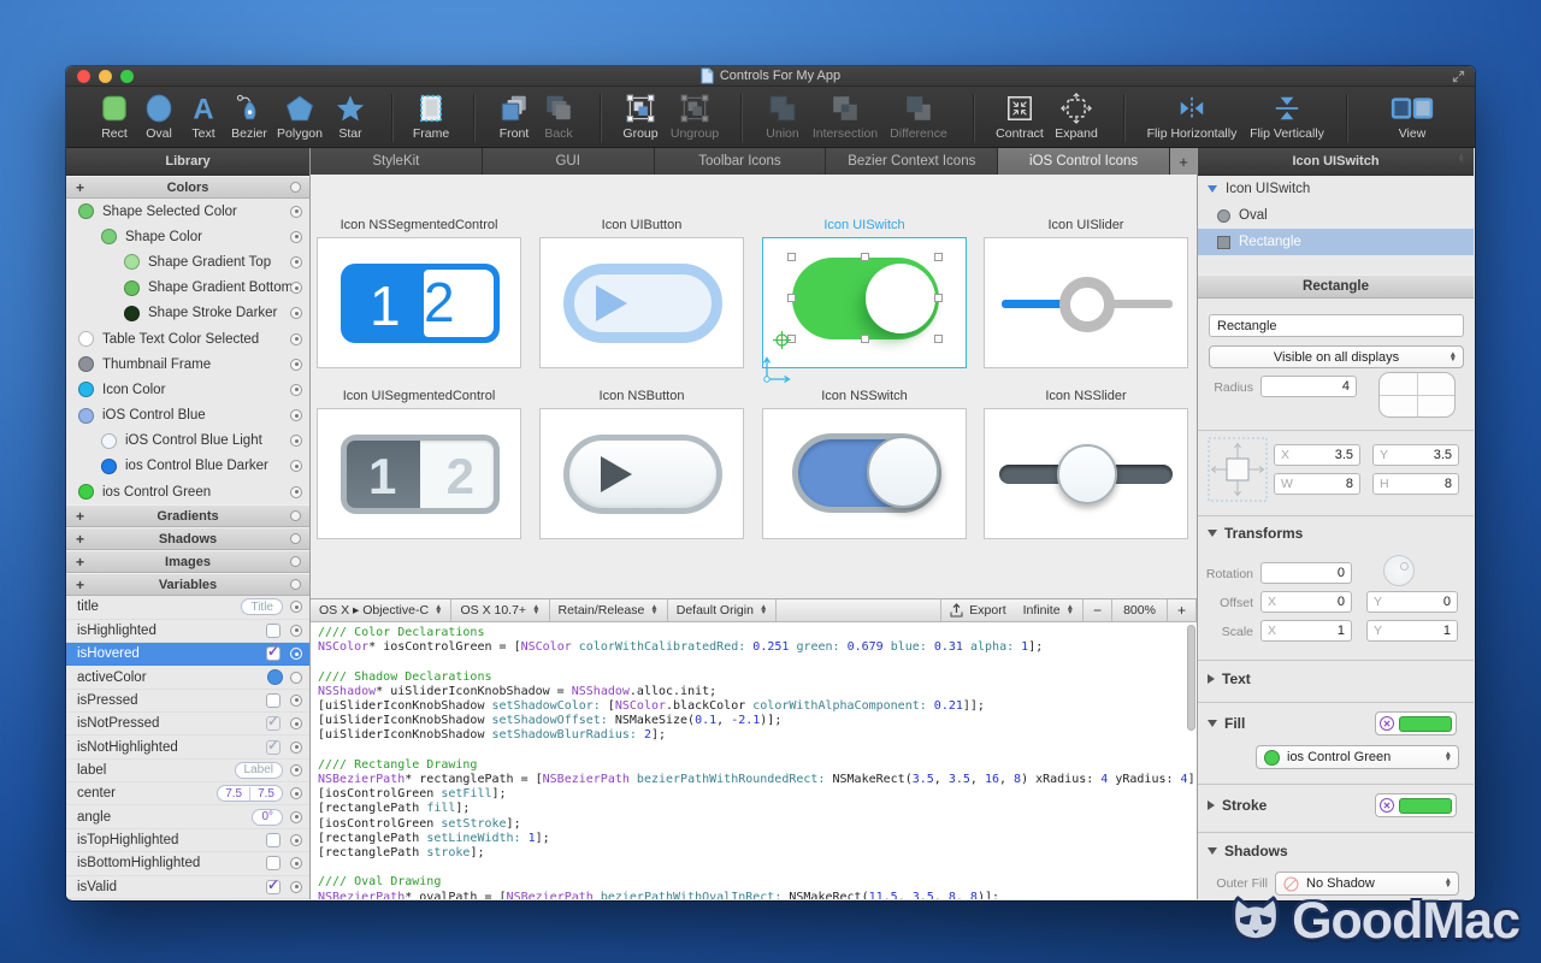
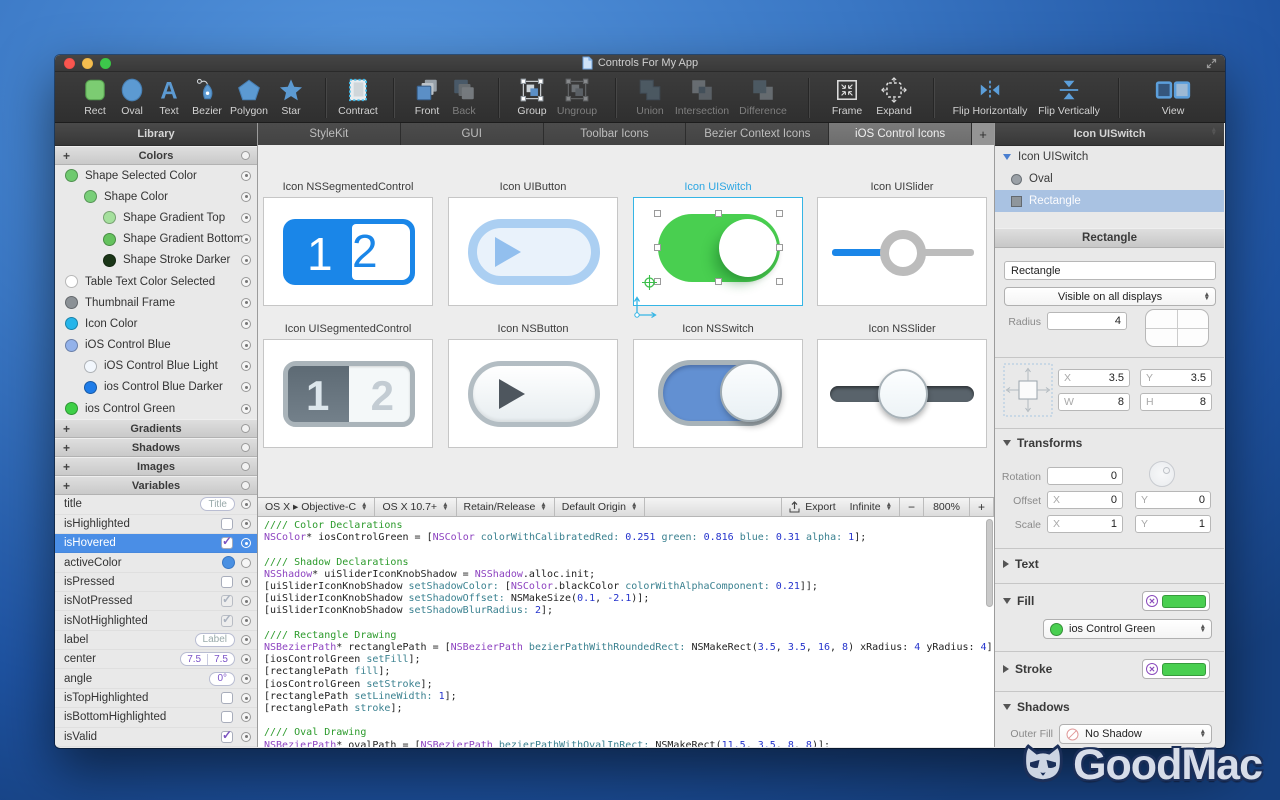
  Controls For My App
  Rect
  Oval
  A
  Text
  Bezier
  Polygon
  Star
- Frame
+ Contract
  Front
  Back
  Group
  Ungroup
  Union
  Intersection
  Difference
- Contract
+ Frame
  Expand
  Flip Horizontally
  Flip Vertically
  View
  Library
  +
  Colors
  Shape Selected Color
  Shape Color
  Shape Gradient Top
  Shape Gradient Bottom
  Shape Stroke Darker
  Table Text Color Selected
  Thumbnail Frame
  Icon Color
  iOS Control Blue
  iOS Control Blue Light
  ios Control Blue Darker
  ios Control Green
  +
  Gradients
  +
  Shadows
  +
  Images
  +
  Variables
  title
  Title
  isHighlighted
  isHovered
  ✓
  activeColor
  isPressed
  isNotPressed
  ✓
  isNotHighlighted
  ✓
  label
  Label
  center
  7.5
  7.5
  angle
  0°
  isTopHighlighted
  isBottomHighlighted
  isValid
  ✓
  StyleKit
  GUI
  Toolbar Icons
  Bezier Context Icons
  iOS Control Icons
  +
  Icon NSSegmentedControl
  1
  2
  Icon UIButton
  Icon UISwitch
  Icon UISlider
  Icon UISegmentedControl
  1
  2
  Icon NSButton
  Icon NSSwitch
  Icon NSSlider
  OS X ▸ Objective-C
  OS X 10.7+
  Retain/Release
  Default Origin
  Export
  Infinite
  −
  800%
  +
  //// Color Declarations
- NSColor* iosControlGreen = [NSColor colorWithCalibratedRed: 0.251 green: 0.679 blue: 0.31 alpha: 1];
+ NSColor* iosControlGreen = [NSColor colorWithCalibratedRed: 0.251 green: 0.816 blue: 0.31 alpha: 1];
  //// Shadow Declarations
  NSShadow* uiSliderIconKnobShadow = NSShadow.alloc.init;
  [uiSliderIconKnobShadow setShadowColor: [NSColor.blackColor colorWithAlphaComponent: 0.21]];
  [uiSliderIconKnobShadow setShadowOffset: NSMakeSize(0.1, -2.1)];
  [uiSliderIconKnobShadow setShadowBlurRadius: 2];
  //// Rectangle Drawing
  NSBezierPath* rectanglePath = [NSBezierPath bezierPathWithRoundedRect: NSMakeRect(3.5, 3.5, 16, 8) xRadius: 4 yRadius: 4]
  [iosControlGreen setFill];
  [rectanglePath fill];
  [iosControlGreen setStroke];
  [rectanglePath setLineWidth: 1];
  [rectanglePath stroke];
  //// Oval Drawing
  NSBezierPath* ovalPath = [NSBezierPath bezierPathWithOvalInRect: NSMakeRect(11.5, 3.5, 8, 8)];
  Icon UISwitch
  Icon UISwitch
  Oval
  Rectangle
  Rectangle
  Rectangle
  Visible on all displays
  Radius
  4
  X
  3.5
  Y
  3.5
  W
  8
  H
  8
  Transforms
  Rotation
  0
  Offset
  X
  0
  Y
  0
  Scale
  X
  1
  Y
  1
  Text
  Fill
  ✕
  ios Control Green
  Stroke
  ✕
  Shadows
  Outer Fill
  No Shadow
  GoodMac
